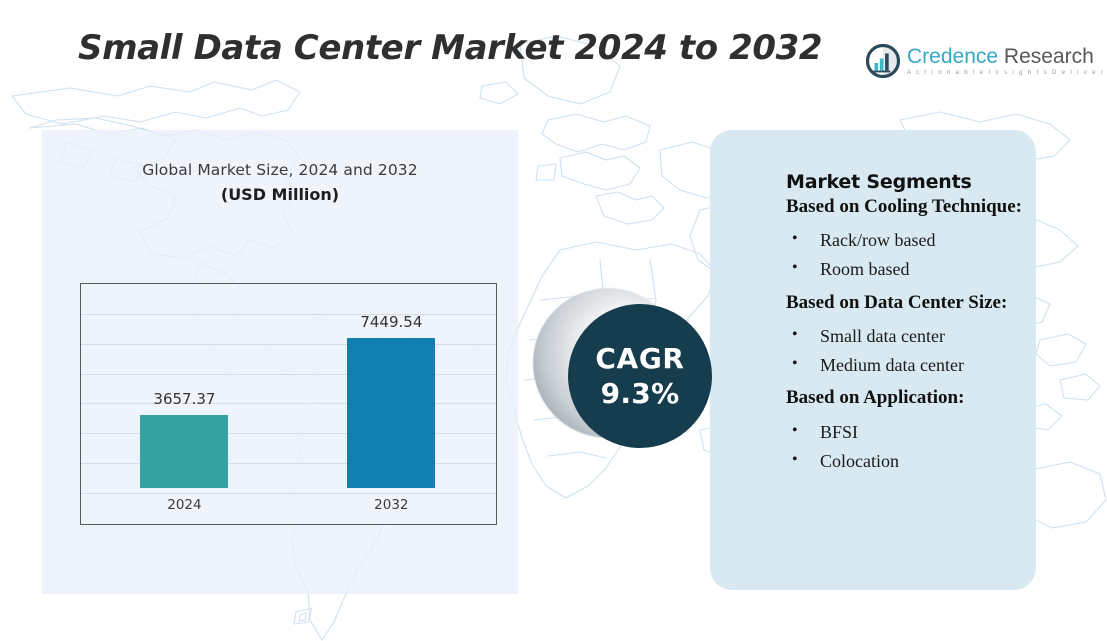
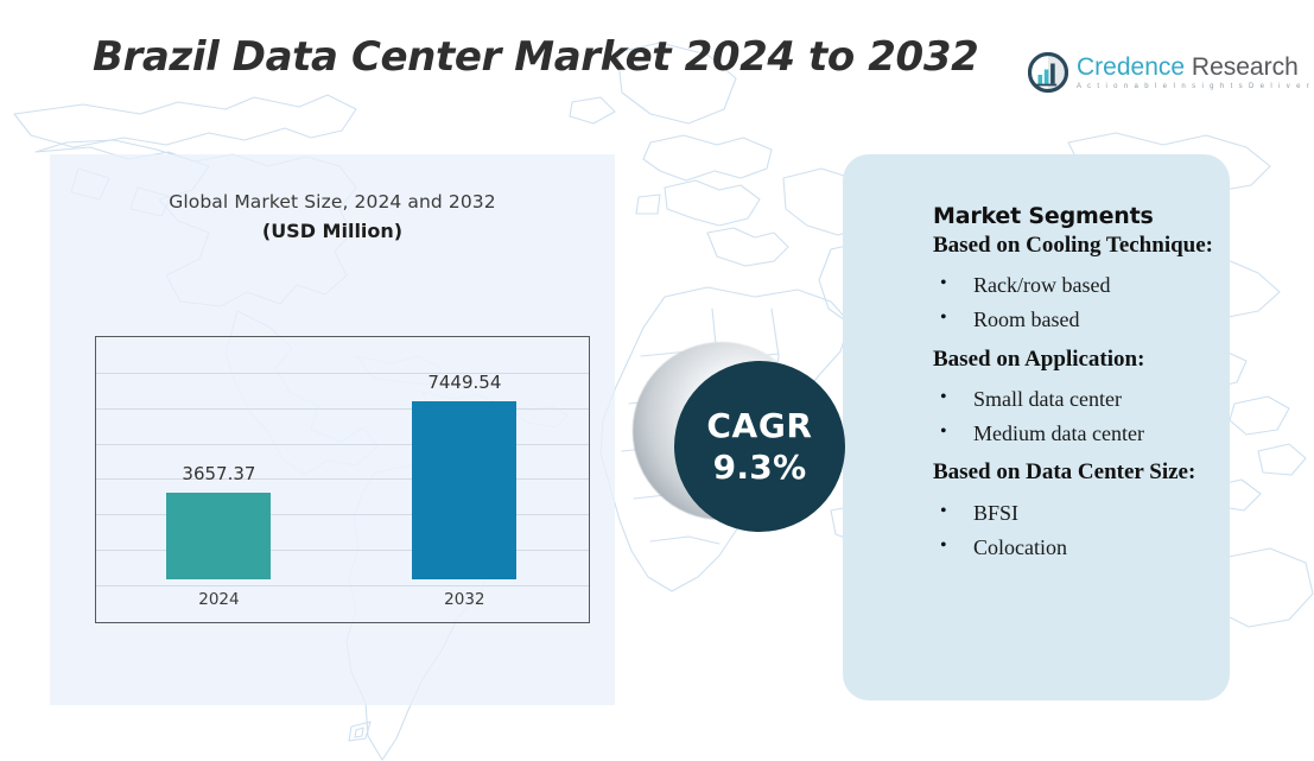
- Small Data Center Market 2024 to 2032
+ Brazil Data Center Market 2024 to 2032
  Credence Research
  Global Market Size, 2024 and 2032
  (USD Million)
  3657.37
  2024
  7449.54
  2032
  CAGR
  9.3%
  Market Segments
  Based on Cooling Technique:
  •
  Rack/row based
  •
  Room based
- Based on Data Center Size:
+ Based on Application:
  •
  Small data center
  •
  Medium data center
- Based on Application:
+ Based on Data Center Size:
  •
  BFSI
  •
  Colocation
